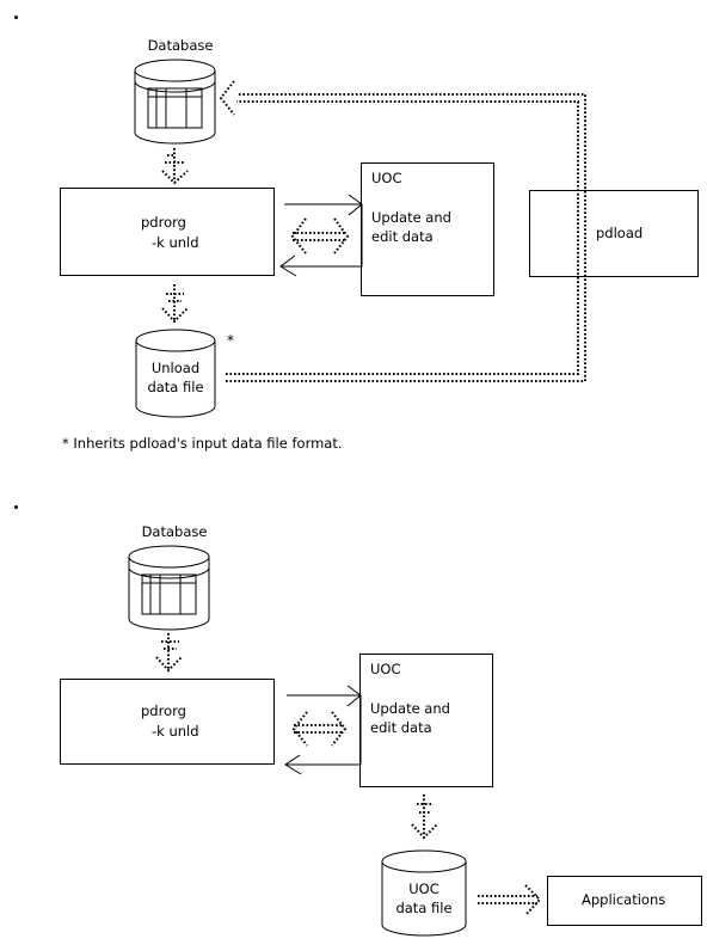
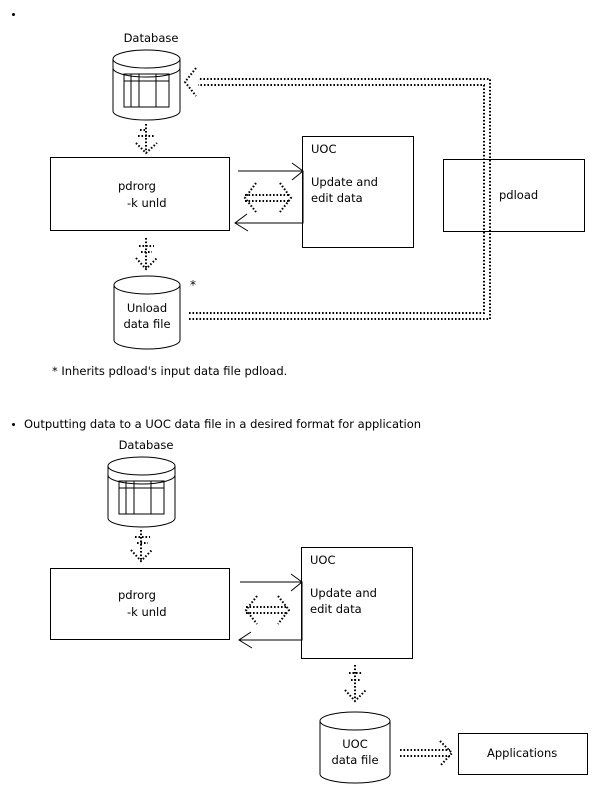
  Database
  pdrorg
  -k unld
  UOC
  Update and
  edit data
  pdload
  Unload
  data file
  *
- * Inherits pdload's input data file format.
+ * Inherits pdload's input data file pdload.
+ Outputting data to a UOC data file in a desired format for application
  Database
  pdrorg
  -k unld
  UOC
  Update and
  edit data
  UOC
  data file
  Applications
